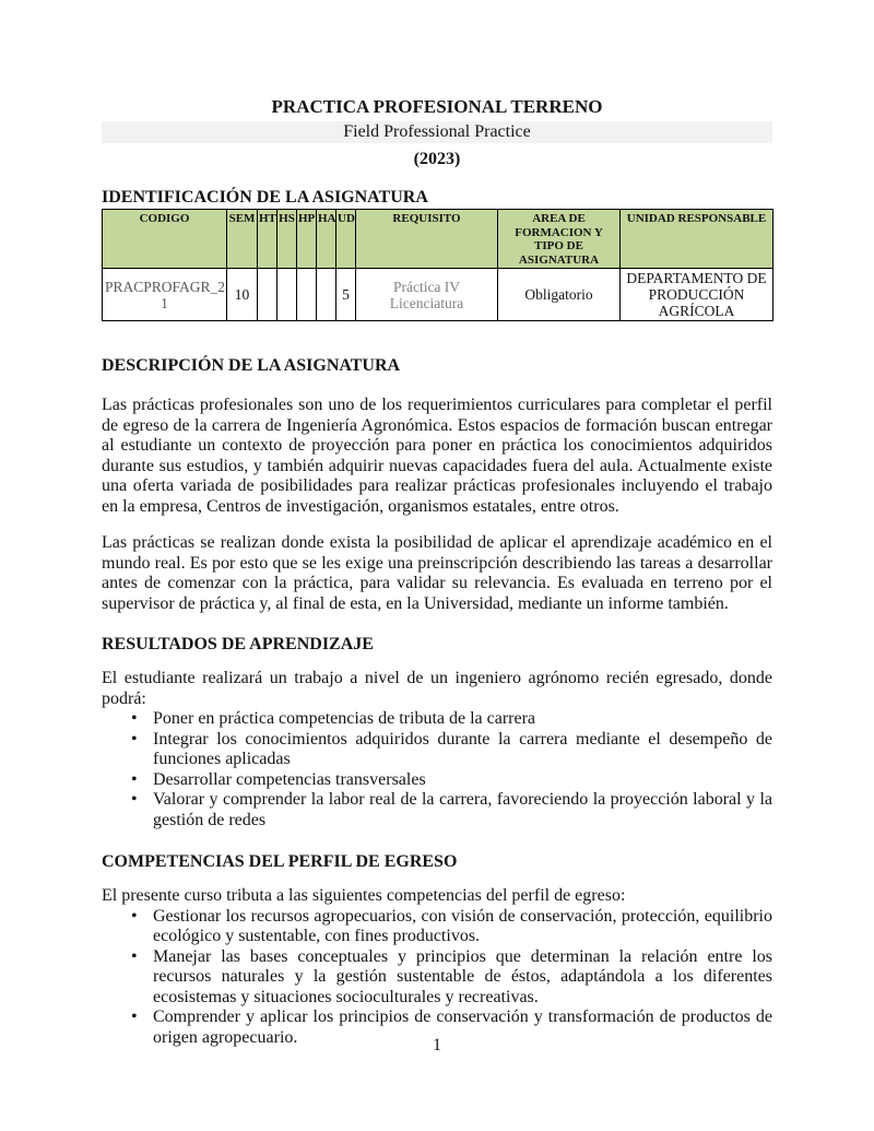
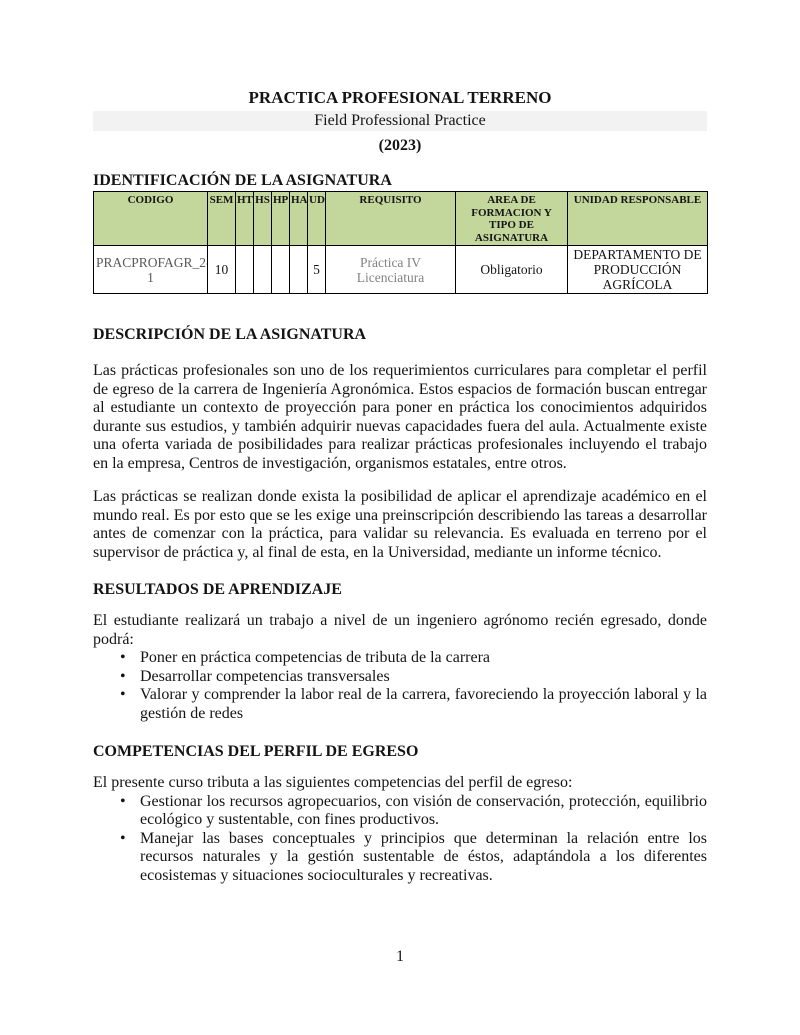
  PRACTICA PROFESIONAL TERRENO
  Field Professional Practice
  (2023)
  IDENTIFICACIÓN DE LA ASIGNATURA
  CODIGO	SEM	HT	HS	HP	HA	UD	REQUISITO	AREA DE FORMACION Y TIPO DE ASIGNATURA	UNIDAD RESPONSABLE
  PRACPROFAGR_21	10					5	Práctica IV Licenciatura	Obligatorio	DEPARTAMENTO DE PRODUCCIÓN AGRÍCOLA
  DESCRIPCIÓN DE LA ASIGNATURA
  Las prácticas profesionales son uno de los requerimientos curriculares para completar el perfil de egreso de la carrera de Ingeniería Agronómica. Estos espacios de formación buscan entregar al estudiante un contexto de proyección para poner en práctica los conocimientos adquiridos durante sus estudios, y también adquirir nuevas capacidades fuera del aula. Actualmente existe una oferta variada de posibilidades para realizar prácticas profesionales incluyendo el trabajo en la empresa, Centros de investigación, organismos estatales, entre otros.
- Las prácticas se realizan donde exista la posibilidad de aplicar el aprendizaje académico en el mundo real. Es por esto que se les exige una preinscripción describiendo las tareas a desarrollar antes de comenzar con la práctica, para validar su relevancia. Es evaluada en terreno por el supervisor de práctica y, al final de esta, en la Universidad, mediante un informe también.
+ Las prácticas se realizan donde exista la posibilidad de aplicar el aprendizaje académico en el mundo real. Es por esto que se les exige una preinscripción describiendo las tareas a desarrollar antes de comenzar con la práctica, para validar su relevancia. Es evaluada en terreno por el supervisor de práctica y, al final de esta, en la Universidad, mediante un informe técnico.
  RESULTADOS DE APRENDIZAJE
  El estudiante realizará un trabajo a nivel de un ingeniero agrónomo recién egresado, donde podrá:
  Poner en práctica competencias de tributa de la carrera
- Integrar los conocimientos adquiridos durante la carrera mediante el desempeño de funciones aplicadas
  Desarrollar competencias transversales
  Valorar y comprender la labor real de la carrera, favoreciendo la proyección laboral y la gestión de redes
  COMPETENCIAS DEL PERFIL DE EGRESO
  El presente curso tributa a las siguientes competencias del perfil de egreso:
  Gestionar los recursos agropecuarios, con visión de conservación, protección, equilibrio ecológico y sustentable, con fines productivos.
  Manejar las bases conceptuales y principios que determinan la relación entre los recursos naturales y la gestión sustentable de éstos, adaptándola a los diferentes ecosistemas y situaciones socioculturales y recreativas.
- Comprender y aplicar los principios de conservación y transformación de productos de origen agropecuario.
  1
